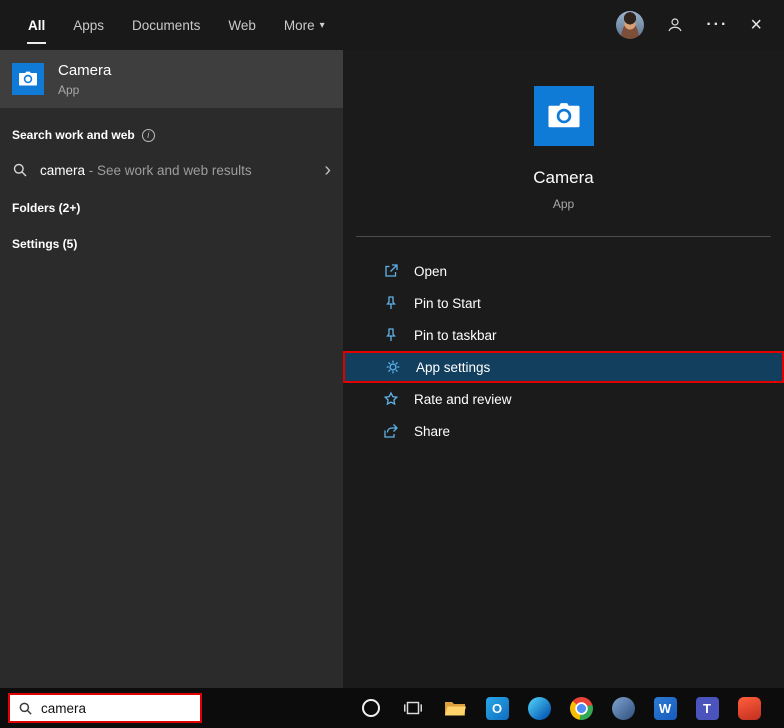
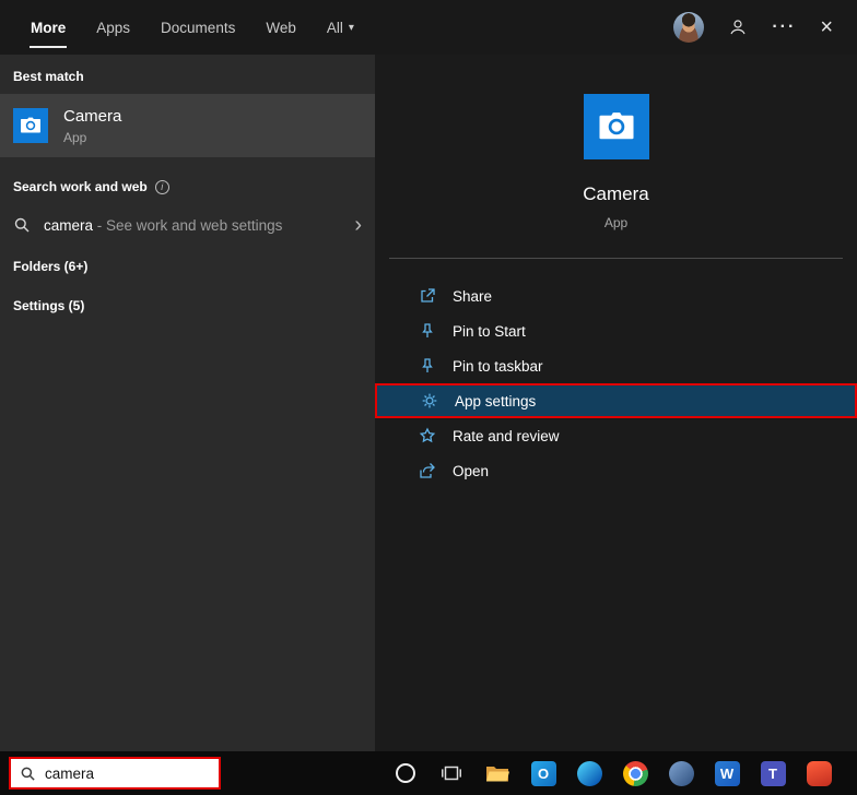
- All
+ More
  Apps
  Documents
  Web
- More
+ All
  ▾
  ···
  ×
+ Best match
  Camera
  App
  Search work and web
  i
- camera - See work and web results
+ camera - See work and web settings
  ›
- Folders (2+)
+ Folders (6+)
  Settings (5)
  Camera
  App
- Open
+ Share
  Pin to Start
  Pin to taskbar
  App settings
  Rate and review
- Share
+ Open
  camera
  O
  W
  T
